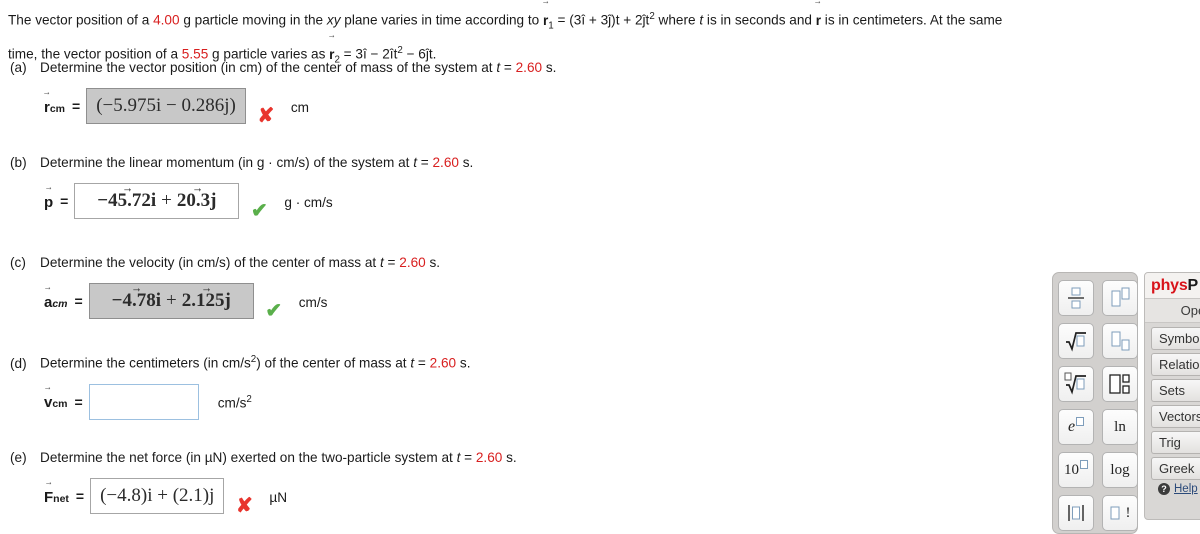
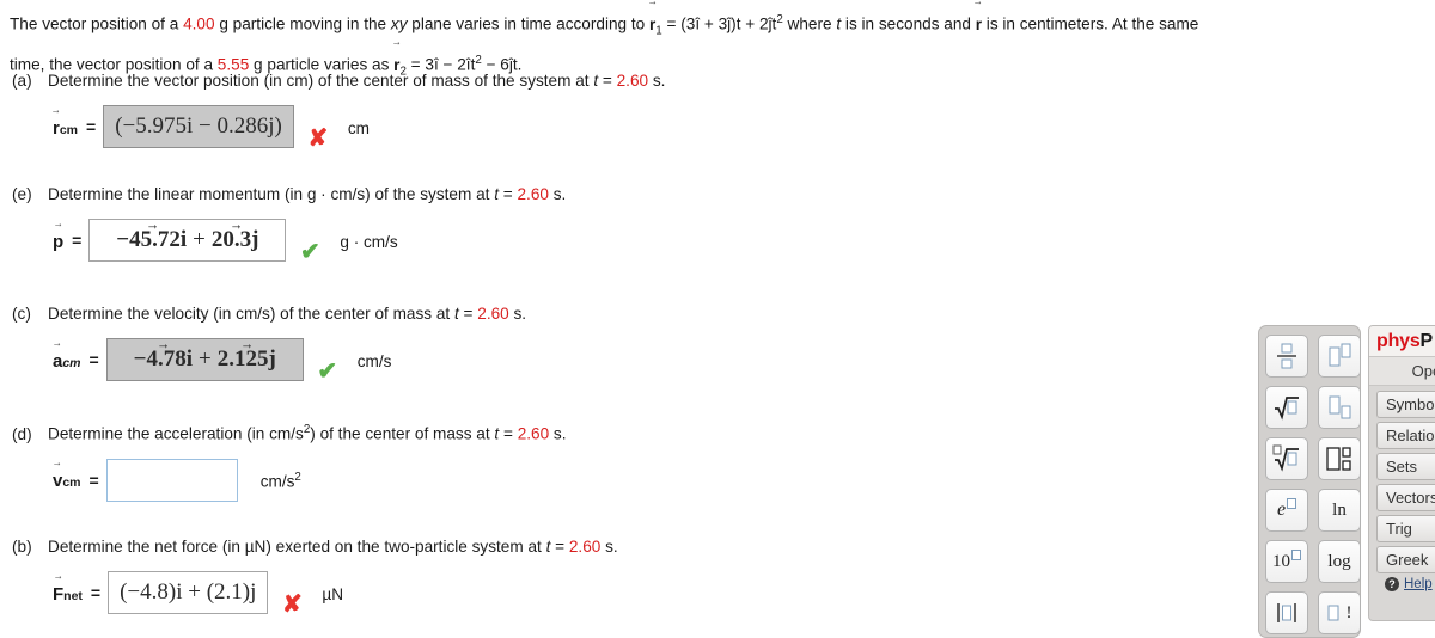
  The vector position of a 4.00 g particle moving in the xy plane varies in time according to r1 = (3î + 3ĵ)t + 2ĵt2 where t is in seconds and r is in centimeters. At the same
  time, the vector position of a 5.55 g particle varies as r2 = 3î − 2ît2 − 6ĵt.
  (a) Determine the vector position (in cm) of the center of mass of the system at t = 2.60 s.
  rcm
  =
  (−5.975i − 0.286j)
  ✘
  cm
- (b) Determine the linear momentum (in g · cm/s) of the system at t = 2.60 s.
+ (e) Determine the linear momentum (in g · cm/s) of the system at t = 2.60 s.
  p
  =
  −45.72i
  +
  20.3j
  ✔
  g · cm/s
  (c) Determine the velocity (in cm/s) of the center of mass at t = 2.60 s.
  acm
  =
  −4.78i
  +
  2.125j
  ✔
  cm/s
- (d) Determine the centimeters (in cm/s2) of the center of mass at t = 2.60 s.
+ (d) Determine the acceleration (in cm/s2) of the center of mass at t = 2.60 s.
  vcm
  =
  cm/s2
- (e) Determine the net force (in µN) exerted on the two-particle system at t = 2.60 s.
+ (b) Determine the net force (in µN) exerted on the two-particle system at t = 2.60 s.
  Fnet
  =
  (−4.8)i + (2.1)j
  ✘
  µN
  e
  ln
  10
  log
  !
  phys
  P
  Symbo
  Relatio
  Sets
  Vectors
  Trig
  Greek
  ?
  Help
